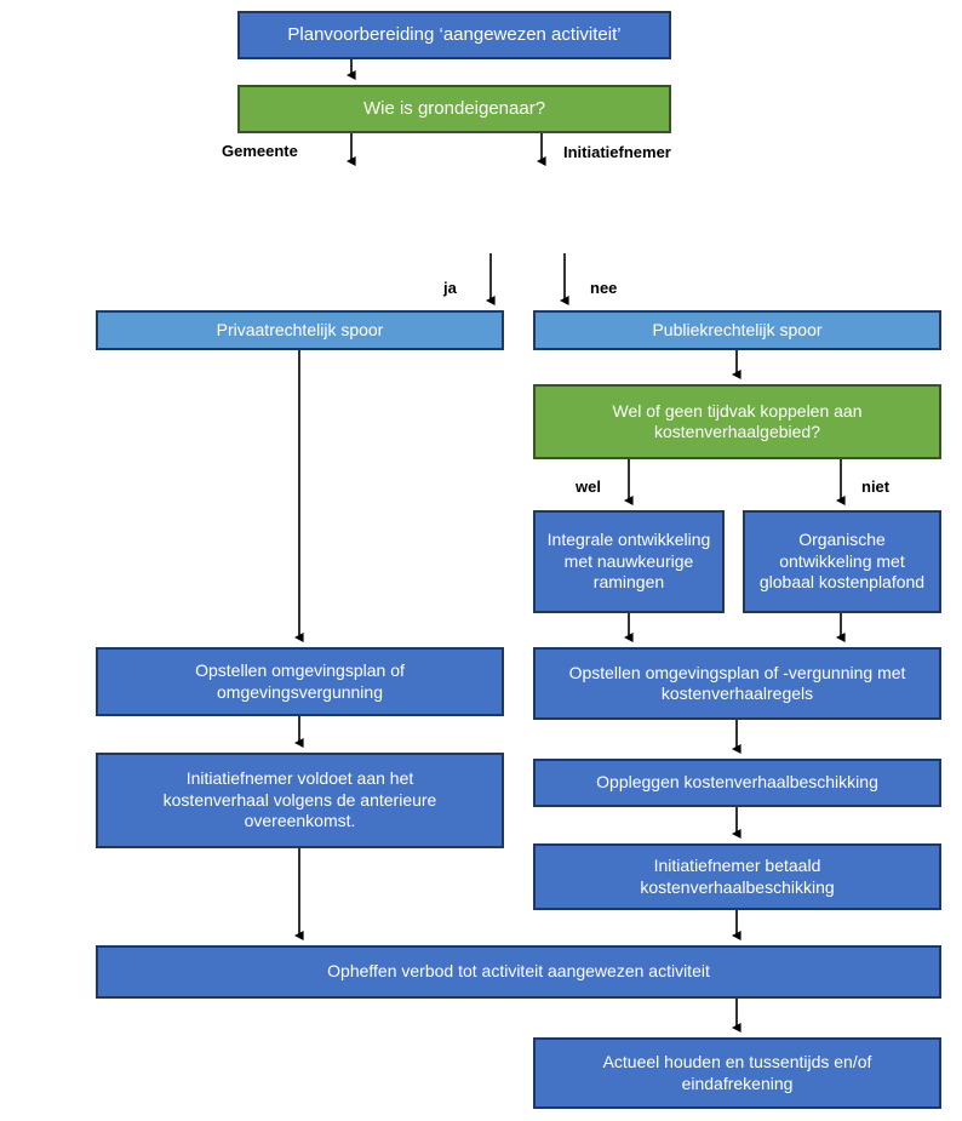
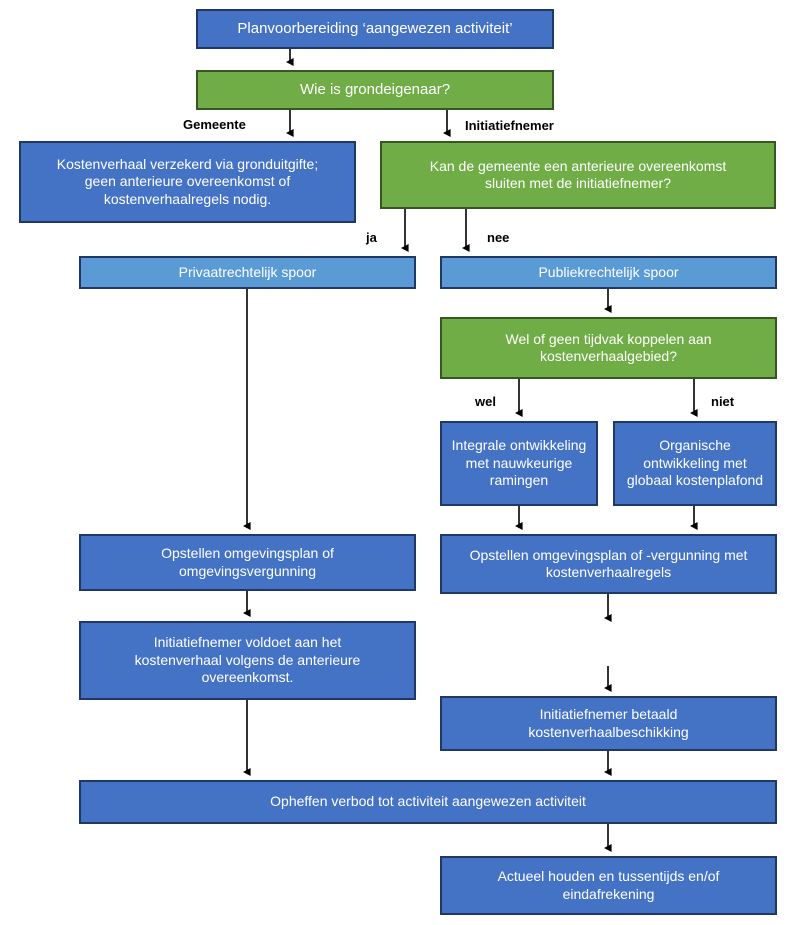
  Planvoorbereiding ‘aangewezen activiteit’
  Wie is grondeigenaar?
+ Kostenverhaal verzekerd via gronduitgifte;
+ geen anterieure overeenkomst of
+ kostenverhaalregels nodig.
+ Kan de gemeente een anterieure overeenkomst
+ sluiten met de initiatiefnemer?
  Privaatrechtelijk spoor
  Publiekrechtelijk spoor
  Wel of geen tijdvak koppelen aan
  kostenverhaalgebied?
  Integrale ontwikkeling
  met nauwkeurige
  ramingen
  Organische
  ontwikkeling met
  globaal kostenplafond
  Opstellen omgevingsplan of
  omgevingsvergunning
  Opstellen omgevingsplan of -vergunning met
  kostenverhaalregels
  Initiatiefnemer voldoet aan het
  kostenverhaal volgens de anterieure
  overeenkomst.
- Oppleggen kostenverhaalbeschikking
  Initiatiefnemer betaald
  kostenverhaalbeschikking
  Opheffen verbod tot activiteit aangewezen activiteit
  Actueel houden en tussentijds en/of
  eindafrekening
  Gemeente
  Initiatiefnemer
  ja
  nee
  wel
  niet
